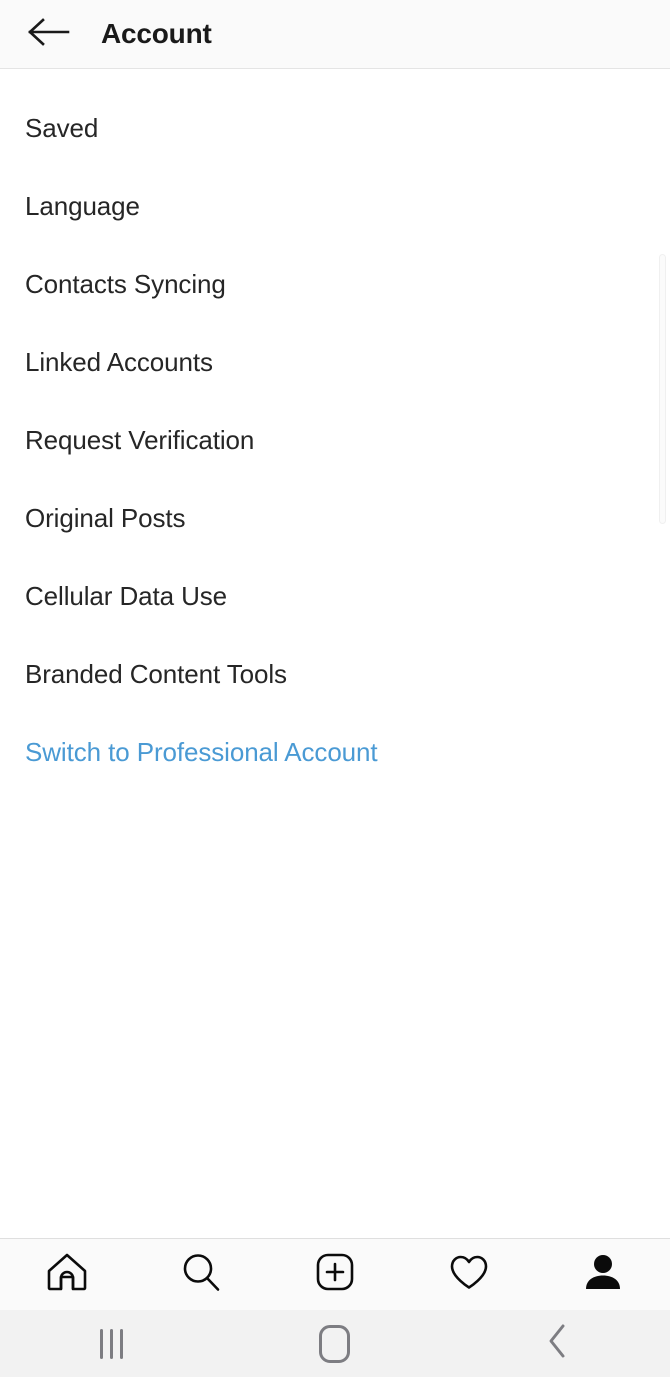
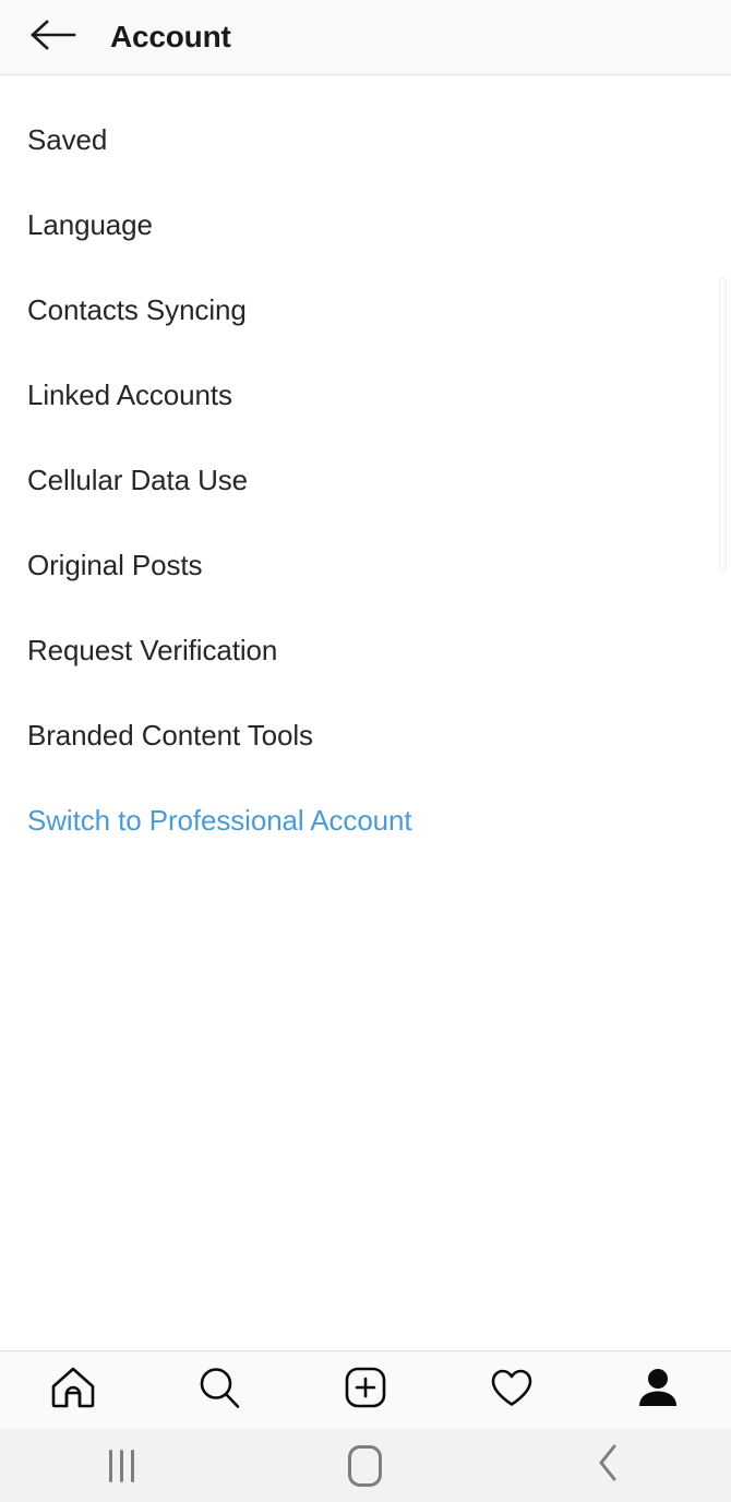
  Account
  Saved
  Language
  Contacts Syncing
  Linked Accounts
- Request Verification
+ Cellular Data Use
  Original Posts
- Cellular Data Use
+ Request Verification
  Branded Content Tools
  Switch to Professional Account
